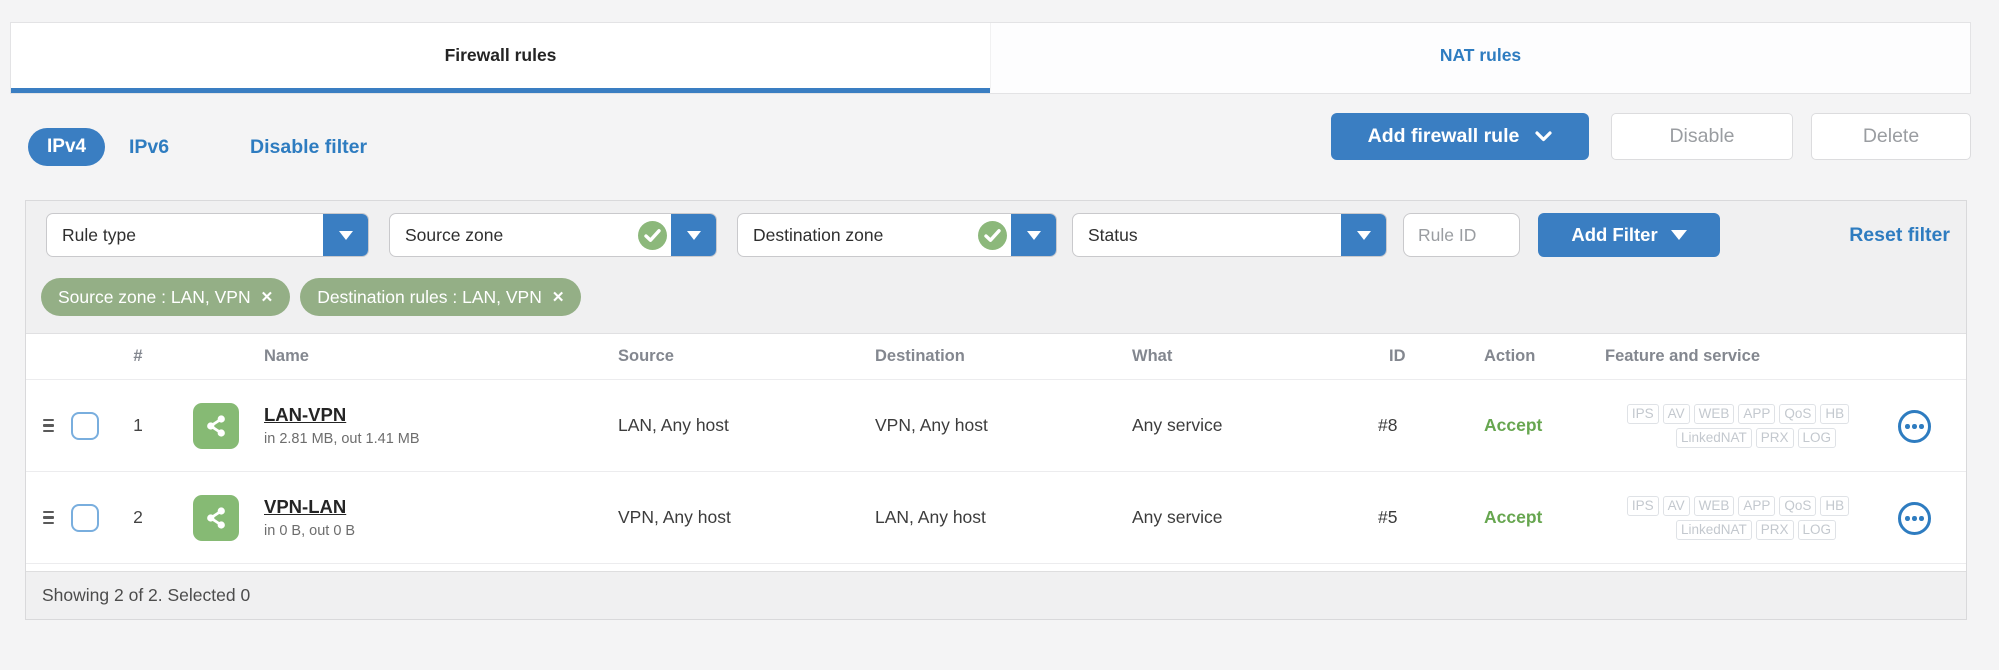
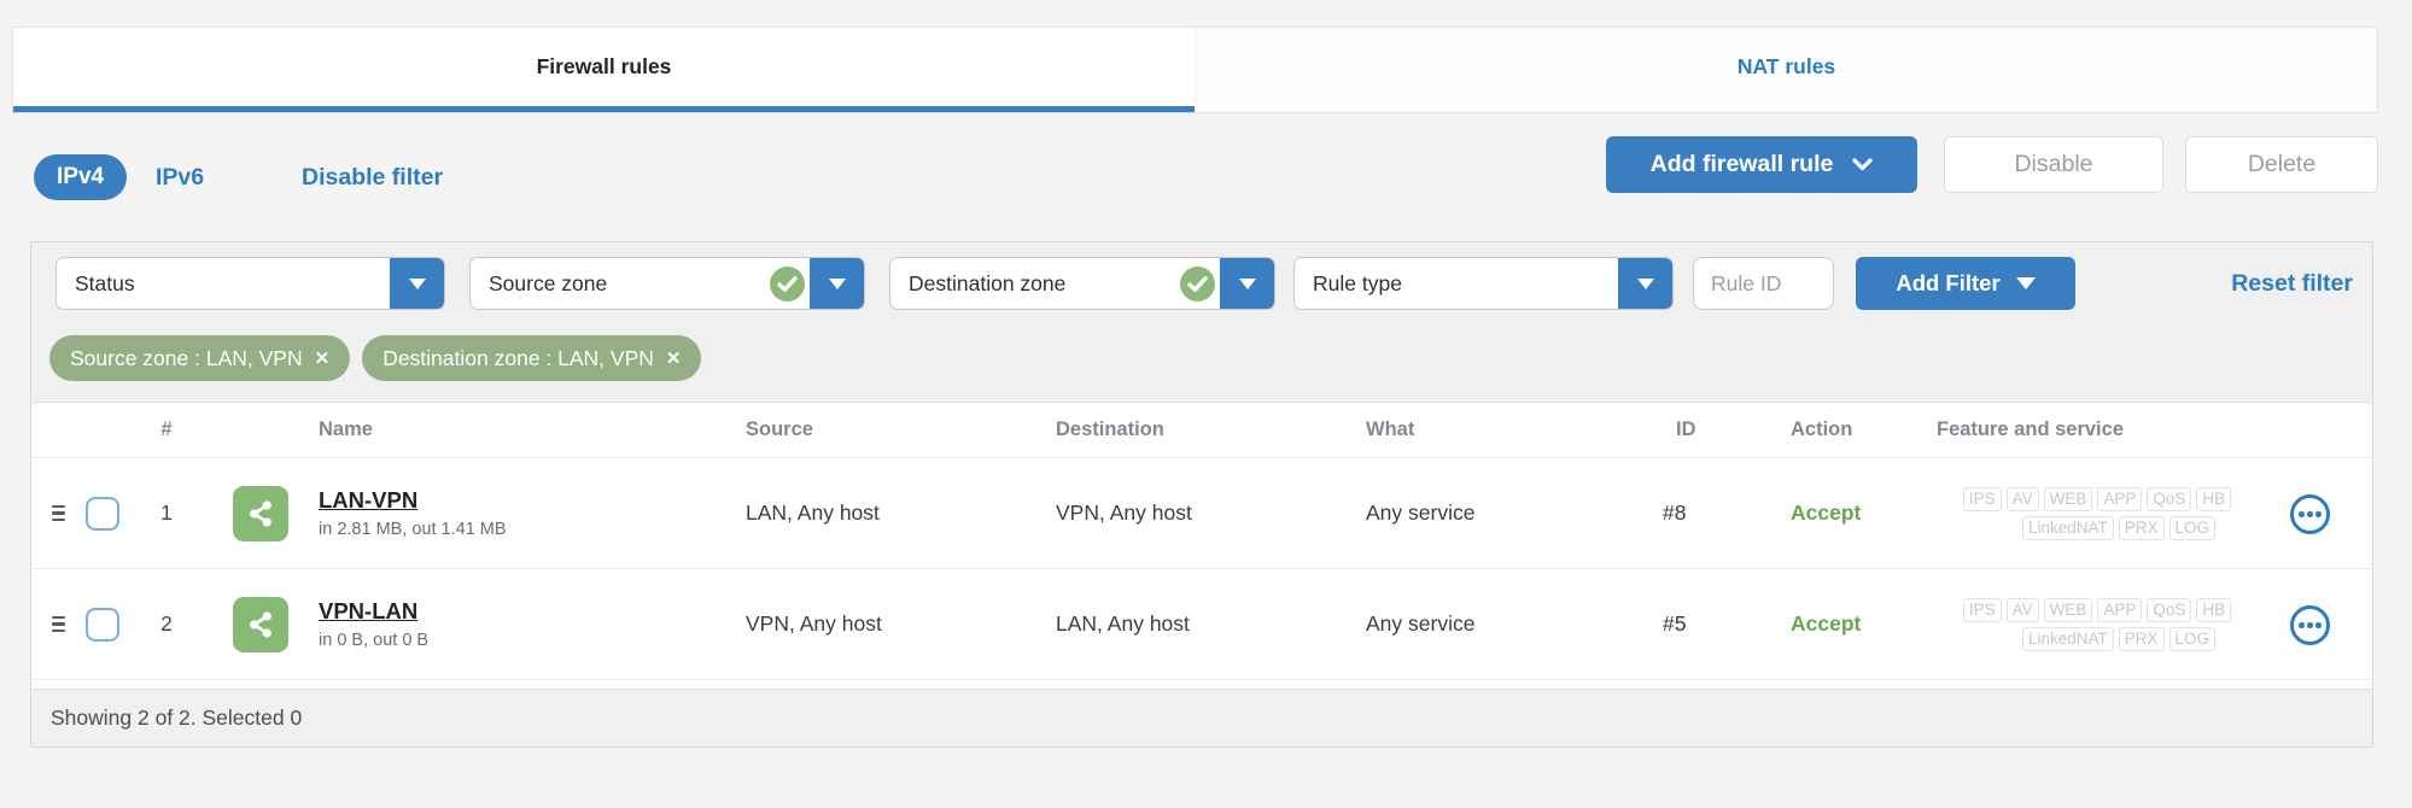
  Firewall rules
  NAT rules
  IPv4
  IPv6
  Disable filter
  Add firewall rule
  Disable
  Delete
- Rule type
+ Status
  Source zone
  Destination zone
- Status
+ Rule type
  Rule ID
  Add Filter
  Reset filter
  Source zone : LAN, VPN
  ✕
- Destination rules : LAN, VPN
+ Destination zone : LAN, VPN
  ✕
  #
  Name
  Source
  Destination
  What
  ID
  Action
  Feature and service
  1
  LAN-VPN
  in 2.81 MB, out 1.41 MB
  LAN, Any host
  VPN, Any host
  Any service
  #8
  Accept
  IPS
  AV
  WEB
  APP
  QoS
  HB
  LinkedNAT
  PRX
  LOG
  2
  VPN-LAN
  in 0 B, out 0 B
  VPN, Any host
  LAN, Any host
  Any service
  #5
  Accept
  IPS
  AV
  WEB
  APP
  QoS
  HB
  LinkedNAT
  PRX
  LOG
  Showing 2 of 2. Selected 0
